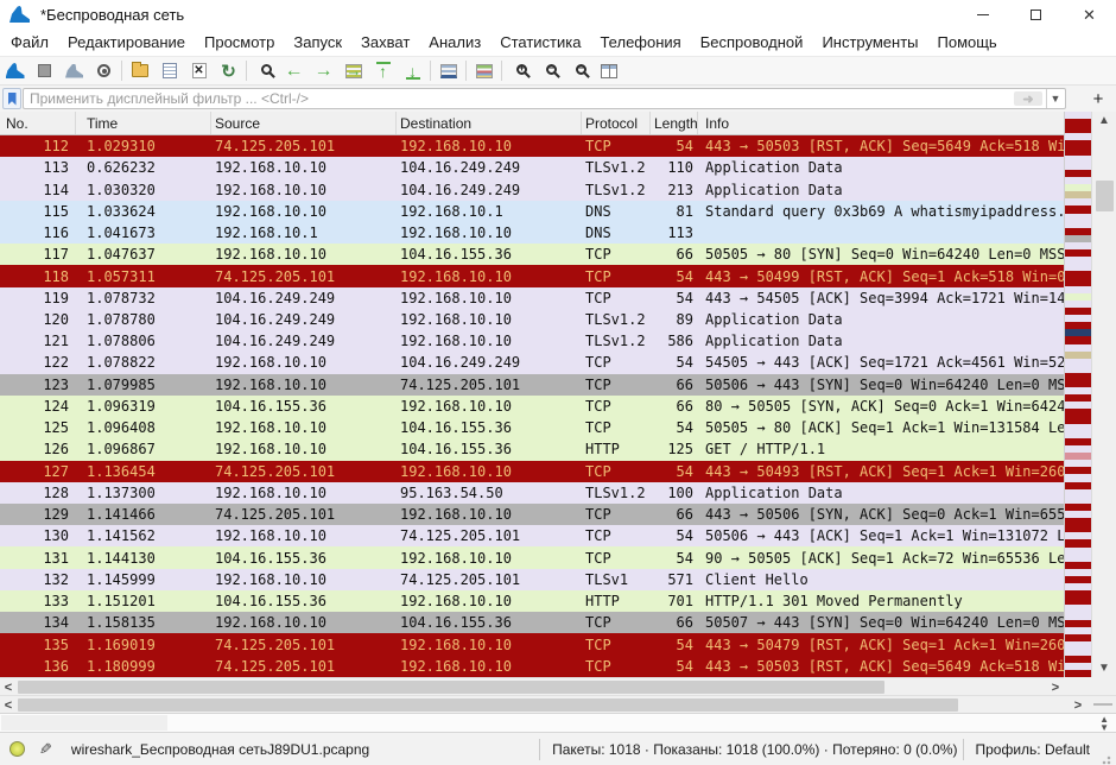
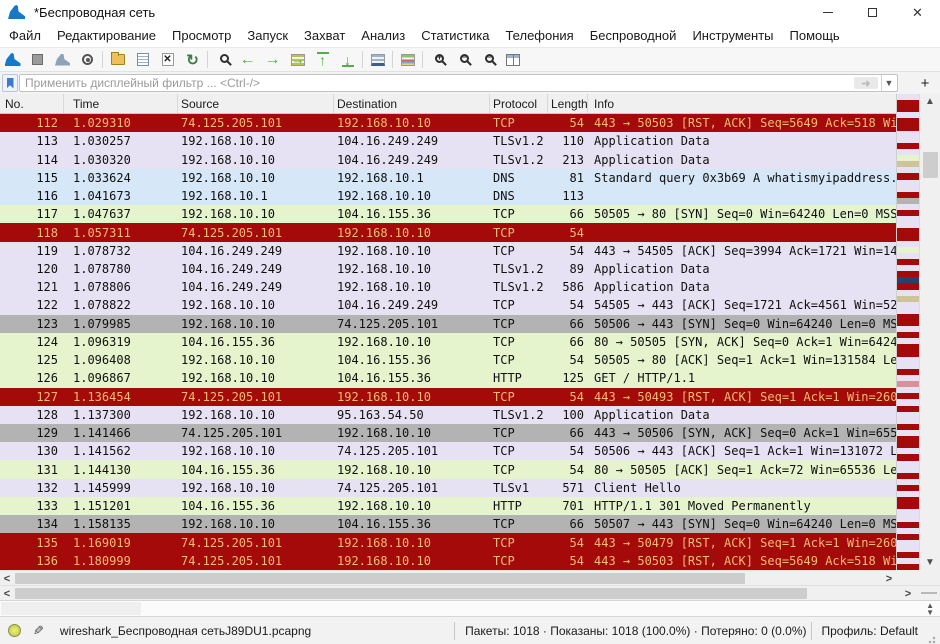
  *Беспроводная сеть
  ✕
  Файл
  Редактирование
  Просмотр
  Запуск
  Захват
  Анализ
  Статистика
  Телефония
  Беспроводной
  Инструменты
  Помощь
  ✕
  ↻
  ←
  →
  ↑
  ↓
  +
  −
  −
  Применить дисплейный фильтр ... <Ctrl-/>
  ➜
  ▼
  +
  No.
  Time
  Source
  Destination
  Protocol
  Length
  Info
  112
  1.029310
  74.125.205.101
  192.168.10.10
  TCP
  54
  443 → 50503 [RST, ACK] Seq=5649 Ack=518 Wi
  113
- 0.626232
+ 1.030257
  192.168.10.10
  104.16.249.249
  TLSv1.2
  110
  Application Data
  114
  1.030320
  192.168.10.10
  104.16.249.249
  TLSv1.2
  213
  Application Data
  115
  1.033624
  192.168.10.10
  192.168.10.1
  DNS
  81
  Standard query 0x3b69 A whatismyipaddress.
  116
  1.041673
  192.168.10.1
  192.168.10.10
  DNS
  113
  117
  1.047637
  192.168.10.10
  104.16.155.36
  TCP
  66
  50505 → 80 [SYN] Seq=0 Win=64240 Len=0 MSS
  118
  1.057311
  74.125.205.101
  192.168.10.10
  TCP
  54
- 443 → 50499 [RST, ACK] Seq=1 Ack=518 Win=0
  119
  1.078732
  104.16.249.249
  192.168.10.10
  TCP
  54
  443 → 54505 [ACK] Seq=3994 Ack=1721 Win=14
  120
  1.078780
  104.16.249.249
  192.168.10.10
  TLSv1.2
  89
  Application Data
  121
  1.078806
  104.16.249.249
  192.168.10.10
  TLSv1.2
  586
  Application Data
  122
  1.078822
  192.168.10.10
  104.16.249.249
  TCP
  54
  54505 → 443 [ACK] Seq=1721 Ack=4561 Win=52
  123
  1.079985
  192.168.10.10
  74.125.205.101
  TCP
  66
  50506 → 443 [SYN] Seq=0 Win=64240 Len=0 MS
  124
  1.096319
  104.16.155.36
  192.168.10.10
  TCP
  66
  80 → 50505 [SYN, ACK] Seq=0 Ack=1 Win=6424
  125
  1.096408
  192.168.10.10
  104.16.155.36
  TCP
  54
  50505 → 80 [ACK] Seq=1 Ack=1 Win=131584 Le
  126
  1.096867
  192.168.10.10
  104.16.155.36
  HTTP
  125
  GET / HTTP/1.1
  127
  1.136454
  74.125.205.101
  192.168.10.10
  TCP
  54
  443 → 50493 [RST, ACK] Seq=1 Ack=1 Win=260
  128
  1.137300
  192.168.10.10
  95.163.54.50
  TLSv1.2
  100
  Application Data
  129
  1.141466
  74.125.205.101
  192.168.10.10
  TCP
  66
  443 → 50506 [SYN, ACK] Seq=0 Ack=1 Win=655
  130
  1.141562
  192.168.10.10
  74.125.205.101
  TCP
  54
  50506 → 443 [ACK] Seq=1 Ack=1 Win=131072 L
  131
  1.144130
  104.16.155.36
  192.168.10.10
  TCP
  54
- 90 → 50505 [ACK] Seq=1 Ack=72 Win=65536 Le
+ 80 → 50505 [ACK] Seq=1 Ack=72 Win=65536 Le
  132
  1.145999
  192.168.10.10
  74.125.205.101
  TLSv1
  571
  Client Hello
  133
  1.151201
  104.16.155.36
  192.168.10.10
  HTTP
  701
  HTTP/1.1 301 Moved Permanently
  134
  1.158135
  192.168.10.10
  104.16.155.36
  TCP
  66
  50507 → 443 [SYN] Seq=0 Win=64240 Len=0 MS
  135
  1.169019
  74.125.205.101
  192.168.10.10
  TCP
  54
  443 → 50479 [RST, ACK] Seq=1 Ack=1 Win=260
  136
  1.180999
  74.125.205.101
  192.168.10.10
  TCP
  54
  443 → 50503 [RST, ACK] Seq=5649 Ack=518 Wi
  ▲
  ▼
  <
  >
  <
  >
  ▲
  ▼
  wireshark_Беспроводная сетьJ89DU1.pcapng
  Пакеты: 1018 · Показаны: 1018 (100.0%) · Потеряно: 0 (0.0%)
  Профиль: Default
